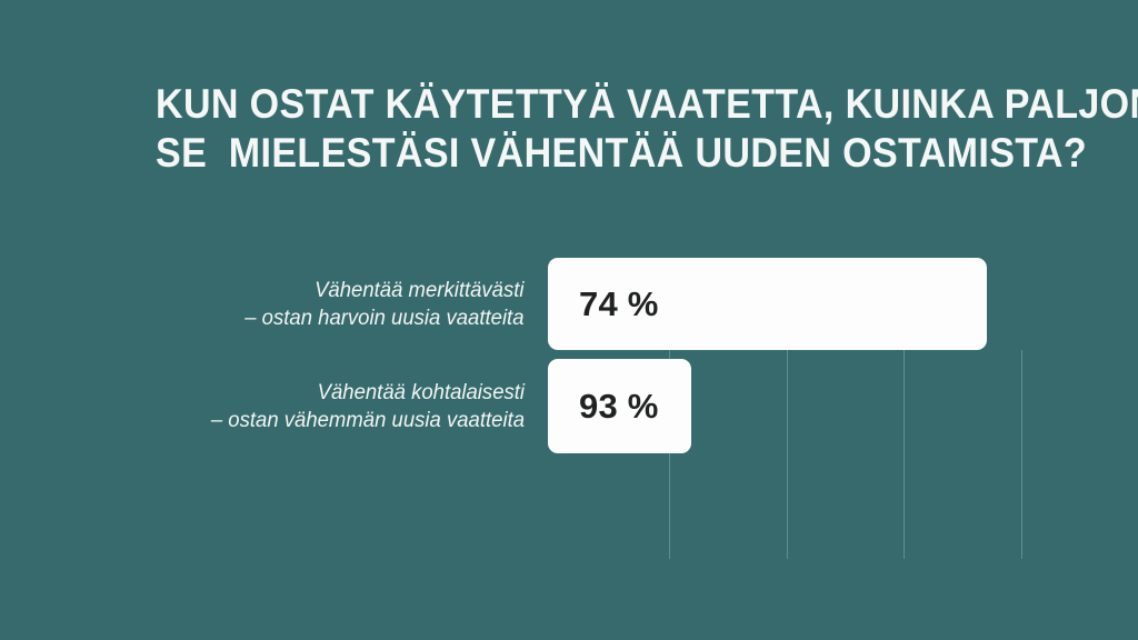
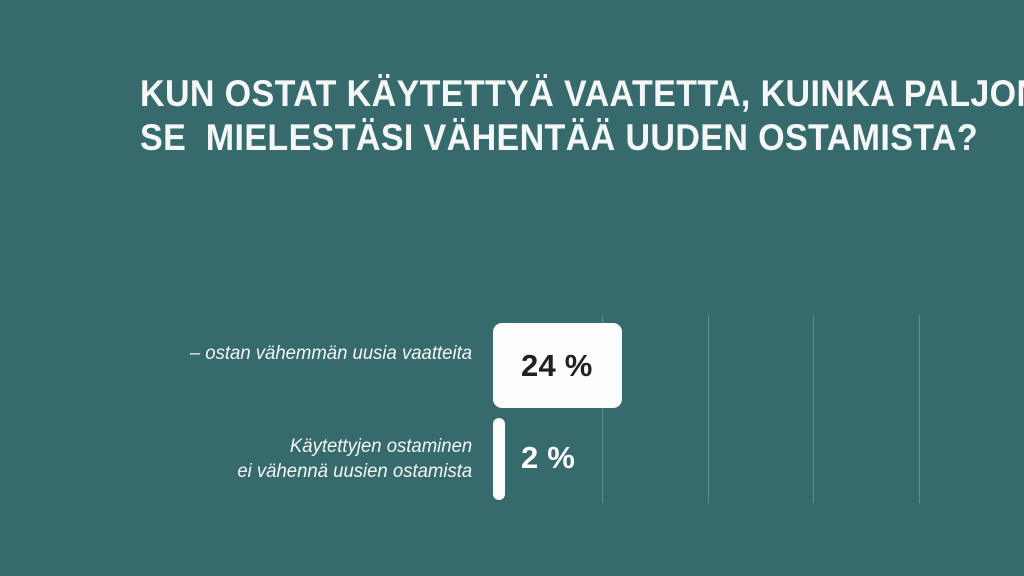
  KUN OSTAT KÄYTETTYÄ VAATETTA, KUINK
  SE MIELESTÄSI VÄHENTÄÄ UUDEN OSTAM
- Vähentää merkittävästi
- – ostan harvoin uusia vaatteita
- 74 %
- Vähentää kohtalaisesti
  – ostan vähemmän uusia vaatteita
- 93 %
+ 24 %
+ Käytettyjen ostaminen
+ ei vähennä uusien ostamista
+ 2 %
